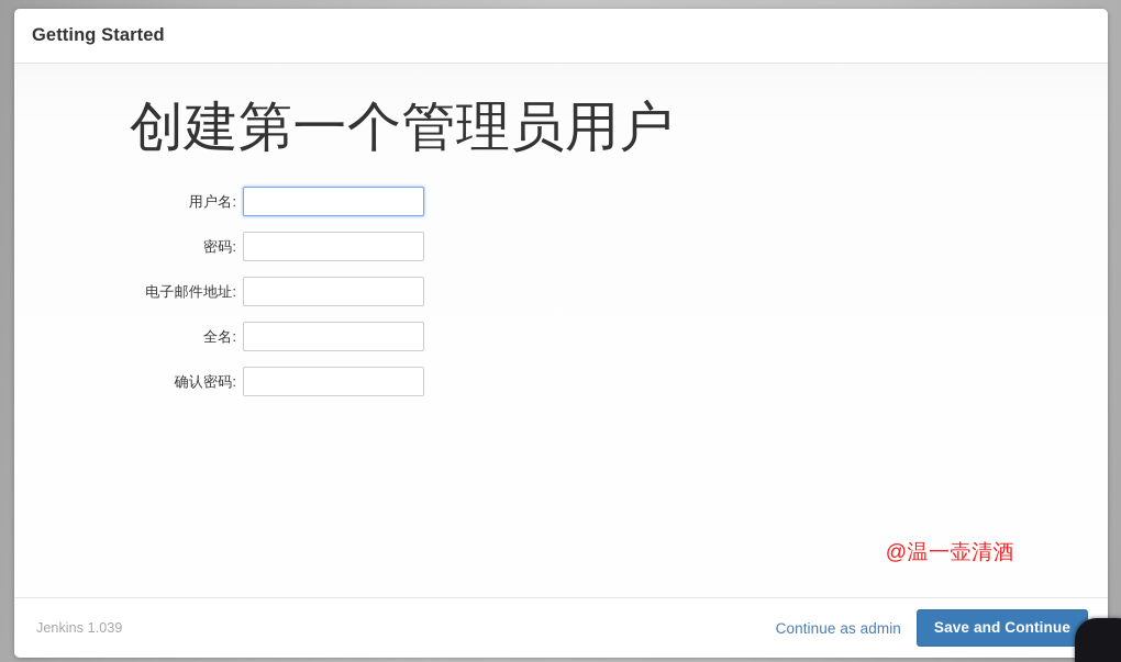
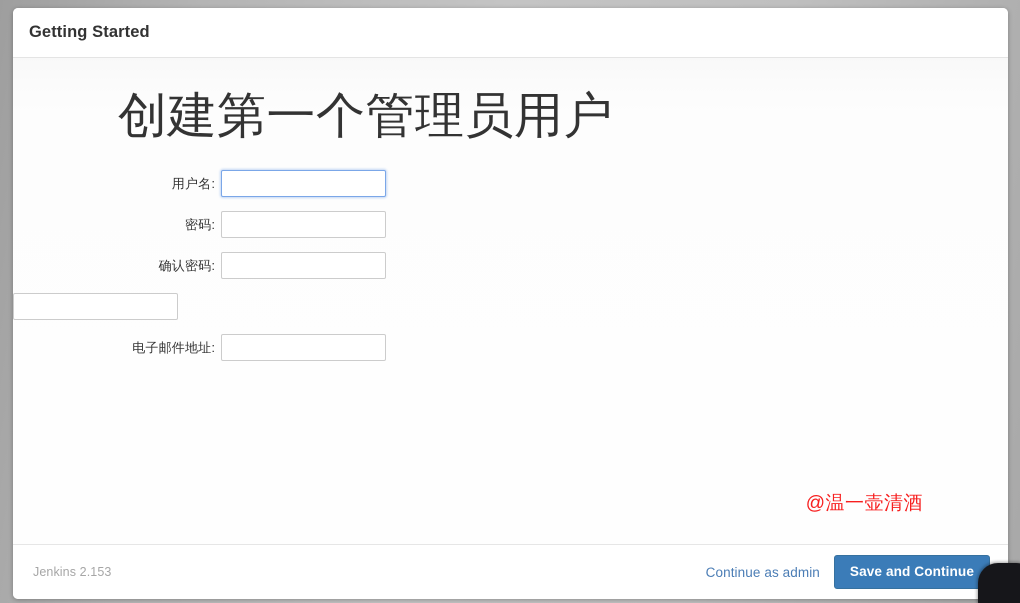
  Getting Started
  创建第一个管理员用户
  用户名:
  密码:
- 电子邮件地址:
+ 确认密码:
- 全名:
- 确认密码:
+ 电子邮件地址:
  @温一壶清酒
- Jenkins 1.039
+ Jenkins 2.153
  Continue as admin
  Save and Continue
